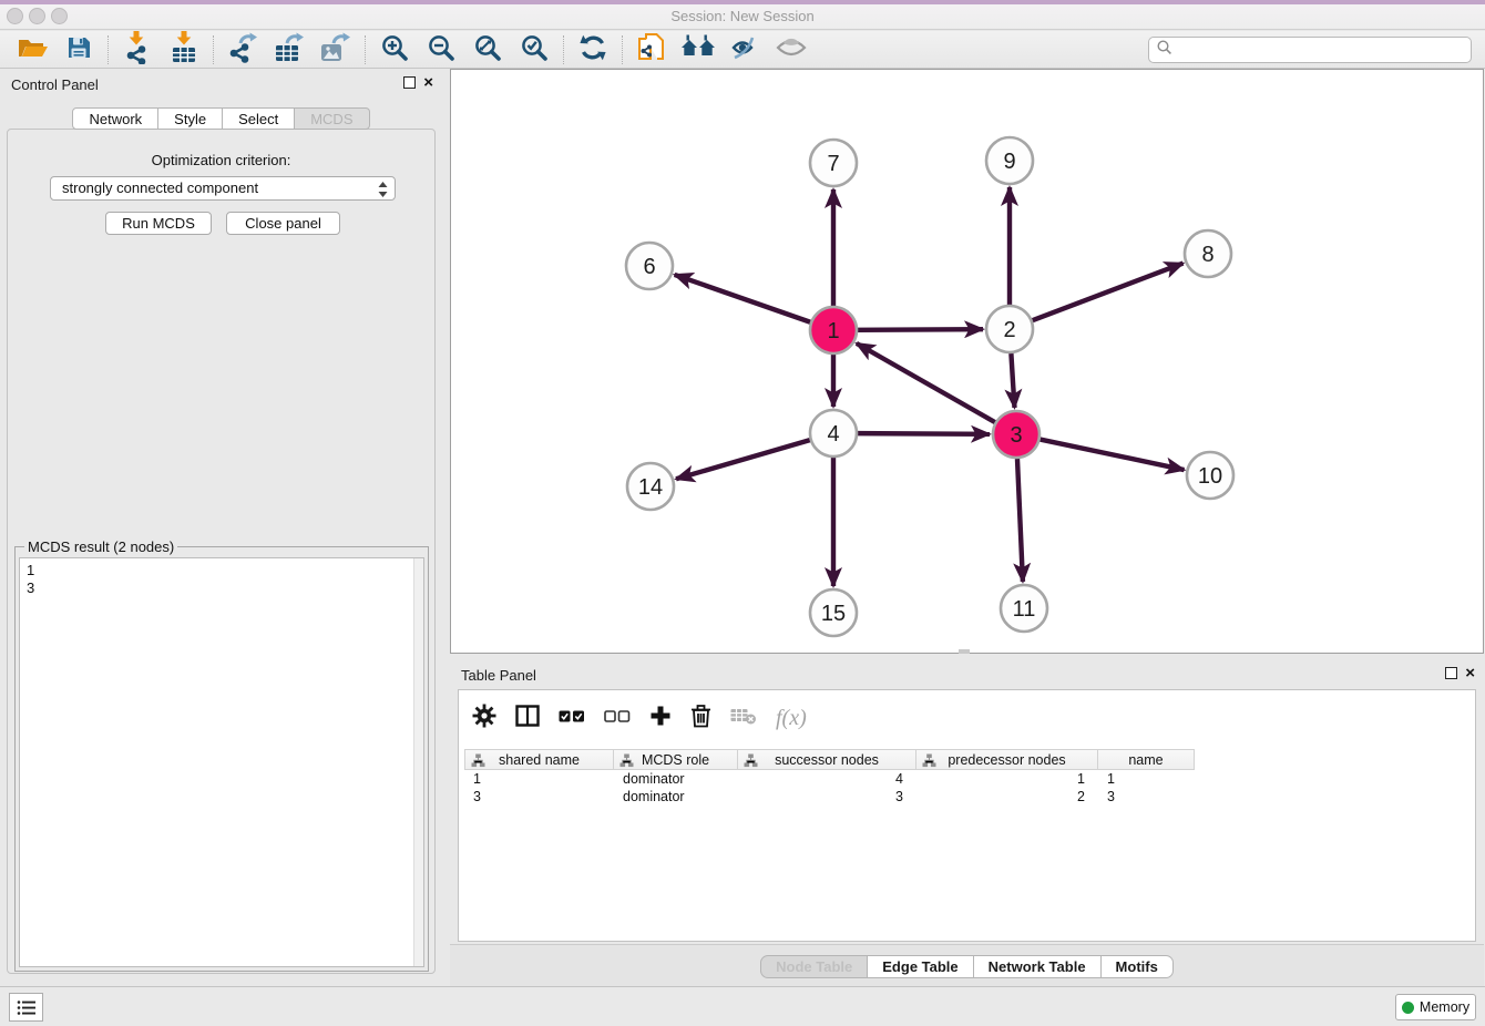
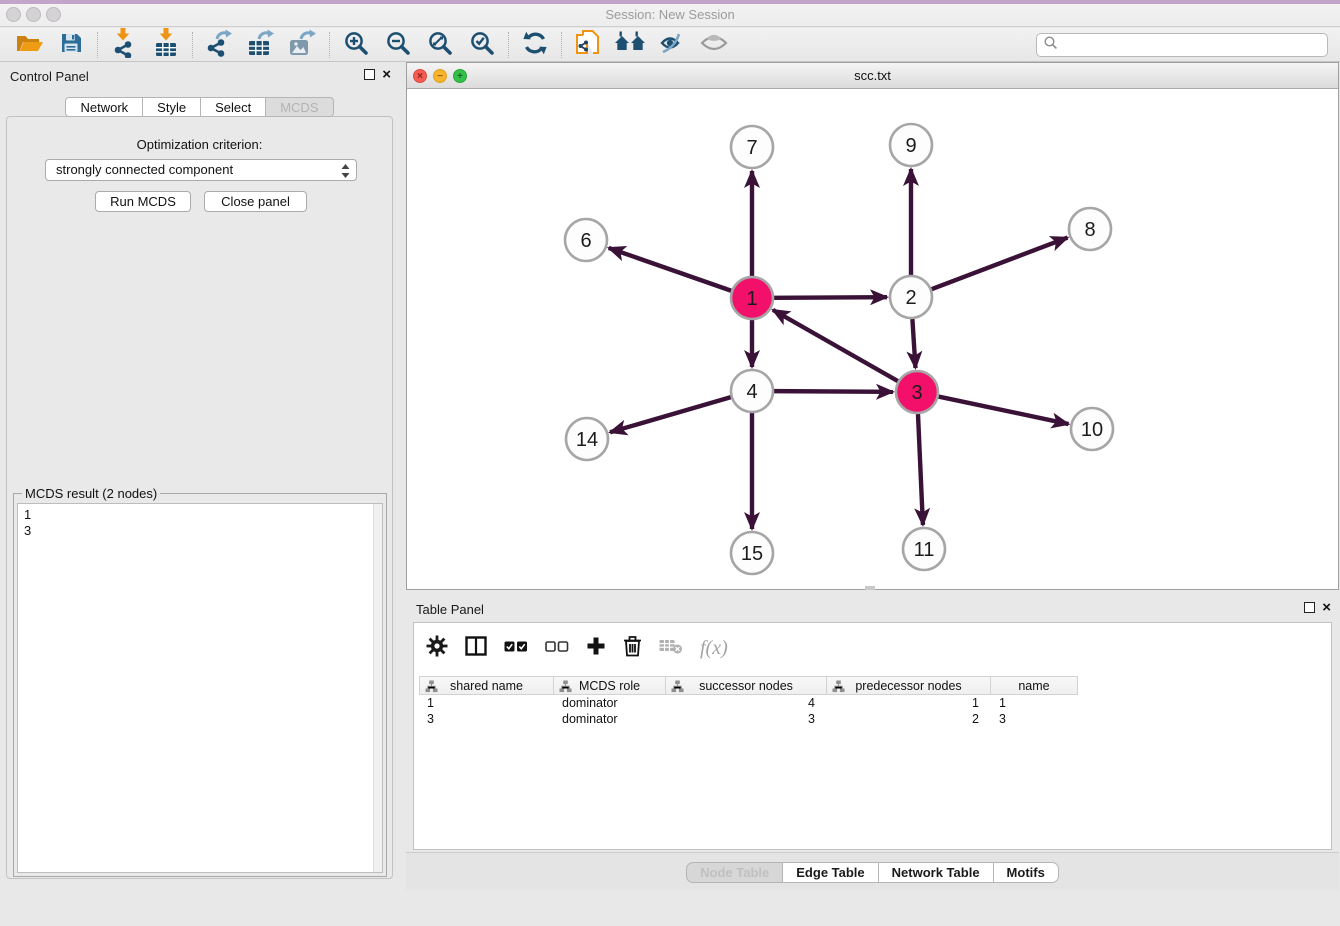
  Session: New Session
  Control Panel
  ×
  Network
  Style
  Select
  MCDS
  Optimization criterion:
  strongly connected component
  Run MCDS
  Close panel
  MCDS result (2 nodes)
  1
  3
+ scc.txt
  7
  9
  6
  8
  1
  2
  4
  3
  14
  10
  15
  11
  Table Panel
  ×
  f(x)
  shared name
  MCDS role
  successor nodes
  predecessor nodes
  name
  1
  dominator
  4
  1
  1
  3
  dominator
  3
  2
  3
  Edge Table
  Network Table
  Motifs
- Memory
